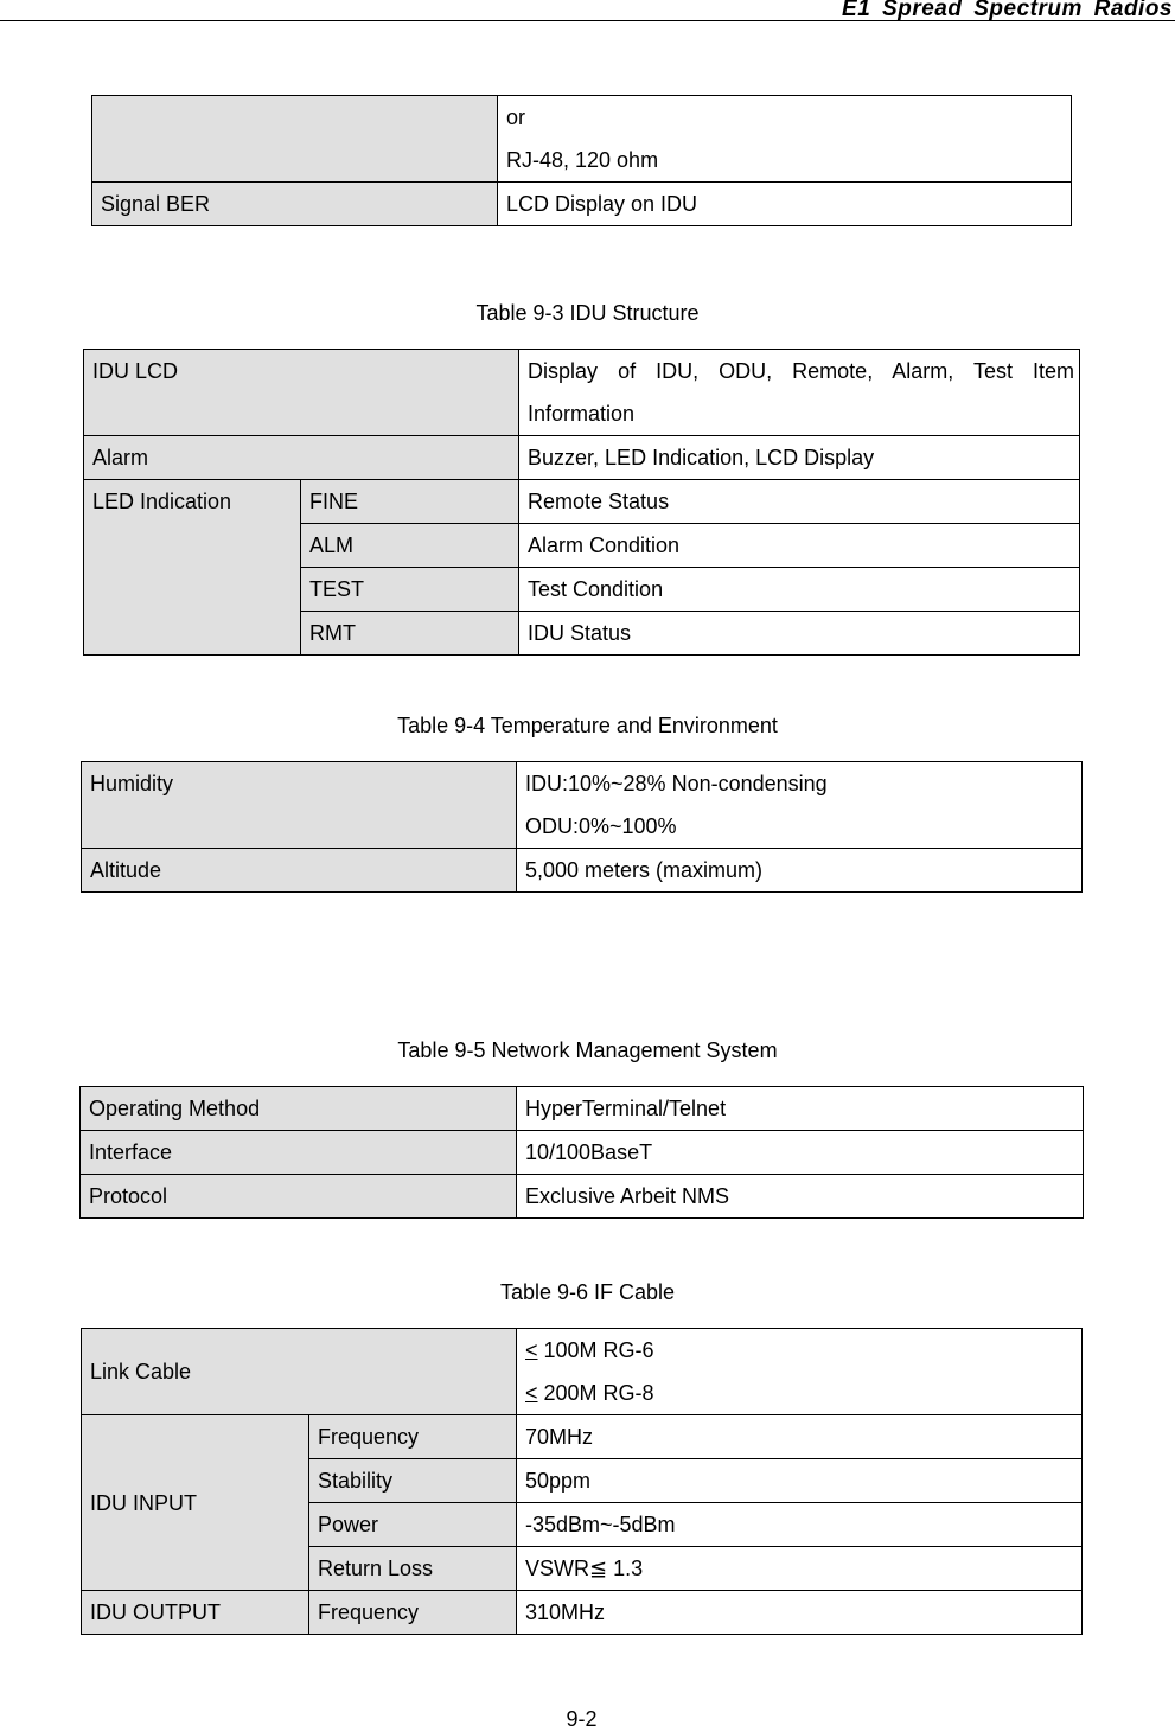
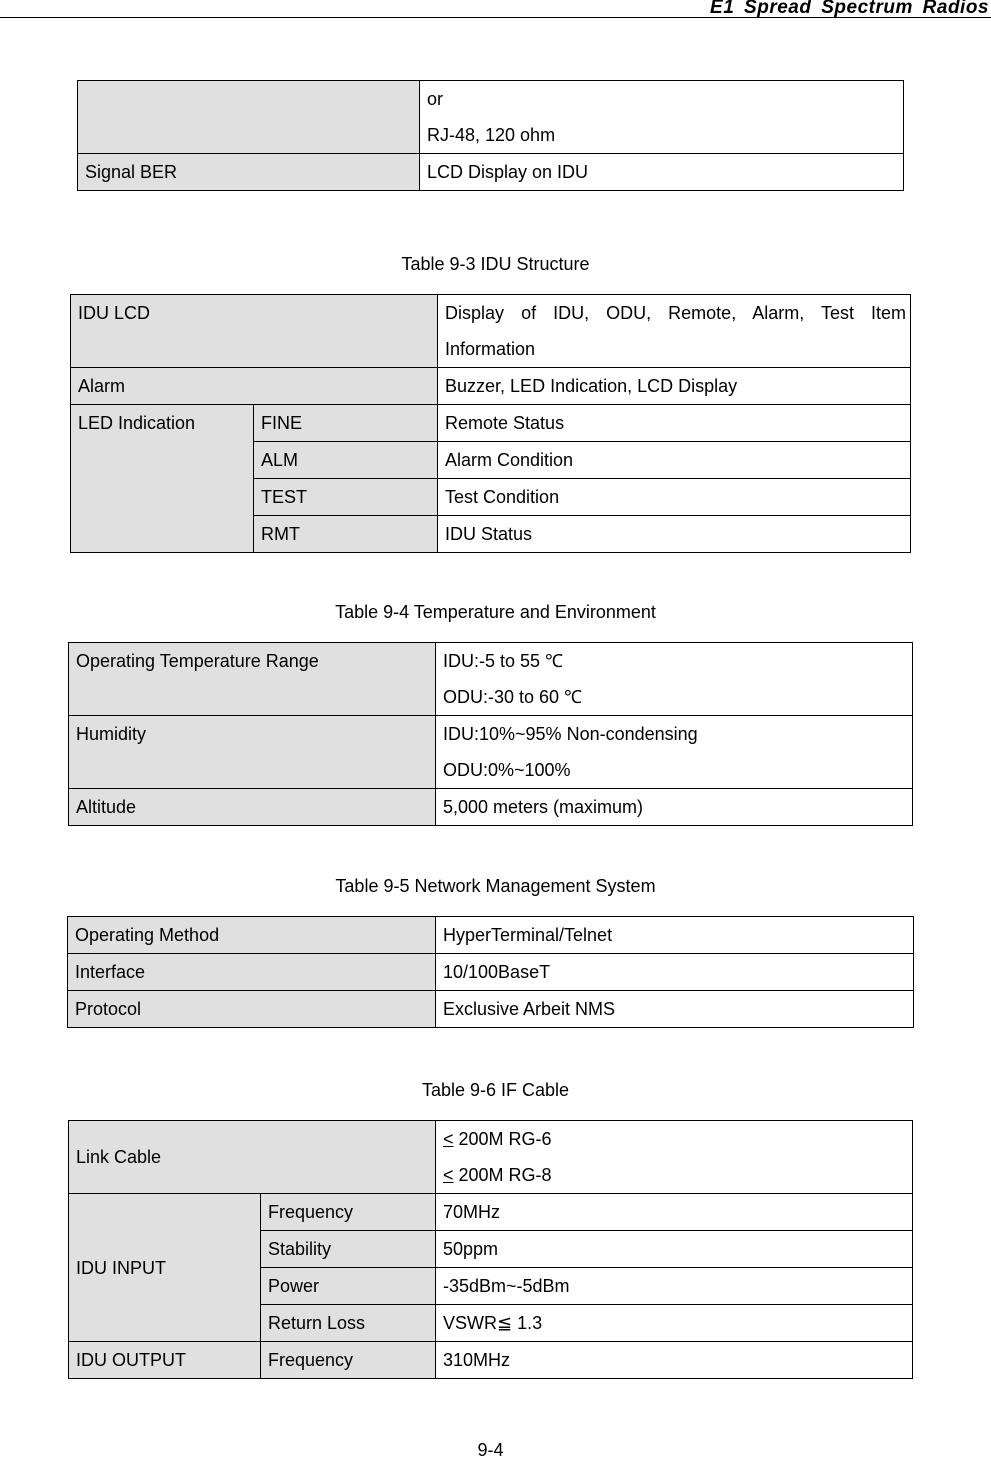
  E1 Spread Spectrum Radios
  	or RJ-48, 120 ohm
  Signal BER	LCD Display on IDU
  Table 9-3 IDU Structure
  IDU LCD	Display of IDU, ODU, Remote, Alarm, Test Item Information
  Alarm	Buzzer, LED Indication, LCD Display
  LED Indication	FINE	Remote Status
  ALM	Alarm Condition
  TEST	Test Condition
  RMT	IDU Status
  Table 9-4 Temperature and Environment
+ Operating Temperature Range	IDU:-5 to 55 ℃ ODU:-30 to 60 ℃
- Humidity	IDU:10%~28% Non-condensing ODU:0%~100%
+ Humidity	IDU:10%~95% Non-condensing ODU:0%~100%
  Altitude	5,000 meters (maximum)
  Table 9-5 Network Management System
  Operating Method	HyperTerminal/Telnet
  Interface	10/100BaseT
  Protocol	Exclusive Arbeit NMS
  Table 9-6 IF Cable
- Link Cable	< 100M RG-6 < 200M RG-8
+ Link Cable	< 200M RG-6 < 200M RG-8
  IDU INPUT	Frequency	70MHz
  Stability	50ppm
  Power	-35dBm~-5dBm
  Return Loss	VSWR≦ 1.3
  IDU OUTPUT	Frequency	310MHz
- 9-2
+ 9-4
